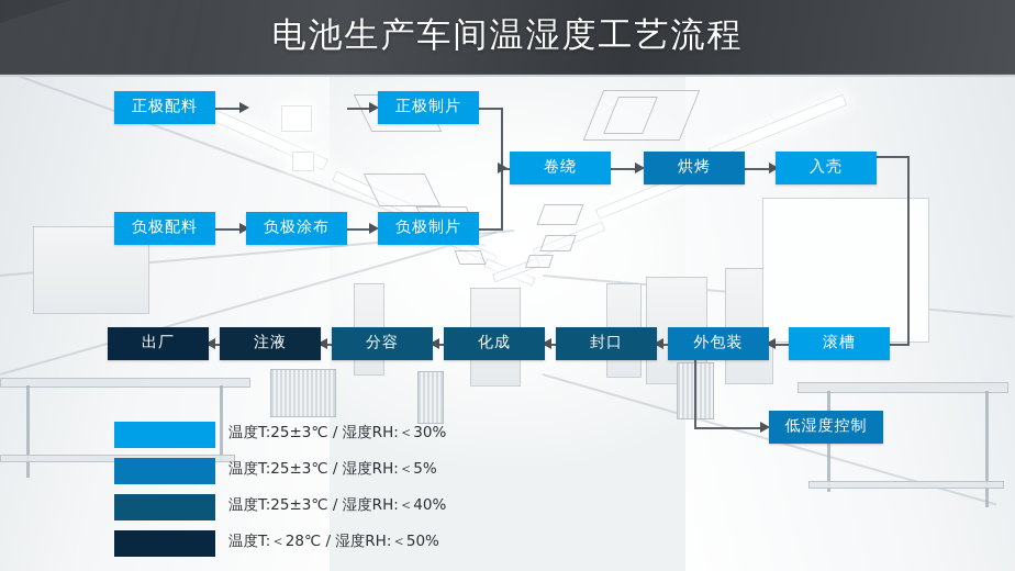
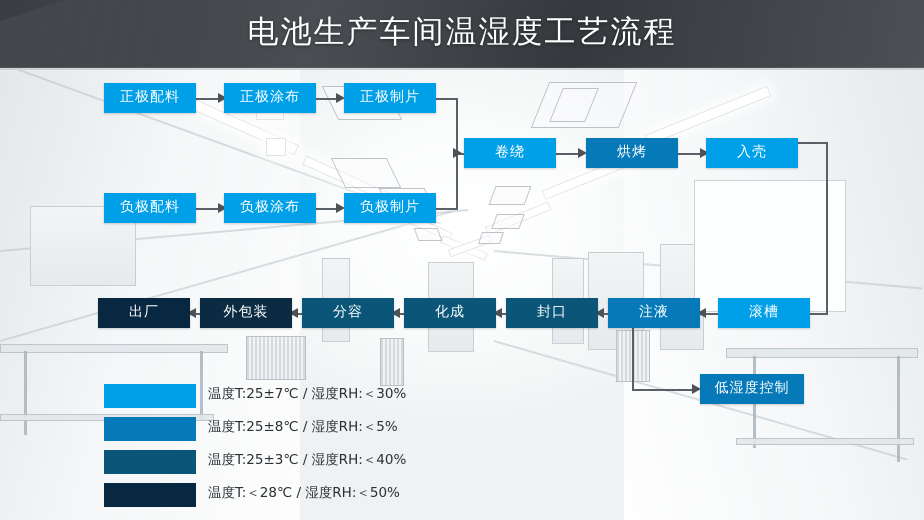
  电池生产车间温湿度工艺流程
  正极配料
+ 正极涂布
  正极制片
  负极配料
  负极涂布
  负极制片
  卷绕
  烘烤
  入壳
  出厂
- 注液
+ 外包装
  分容
  化成
  封口
- 外包装
+ 注液
  滚槽
  低湿度控制
- 温度T:25±3℃ / 湿度RH:＜30%
+ 温度T:25±7℃ / 湿度RH:＜30%
- 温度T:25±3℃ / 湿度RH:＜5%
+ 温度T:25±8℃ / 湿度RH:＜5%
  温度T:25±3℃ / 湿度RH:＜40%
  温度T:＜28℃ / 湿度RH:＜50%
